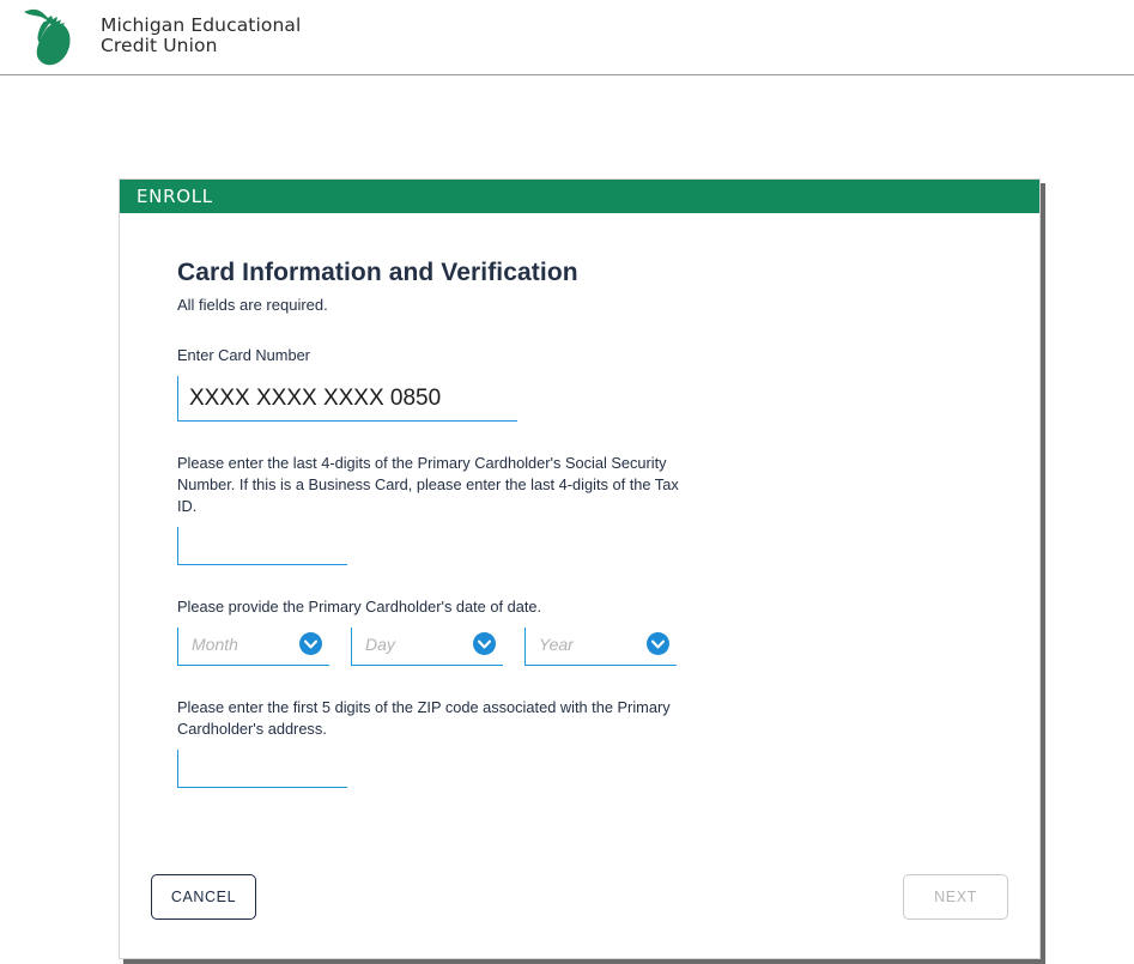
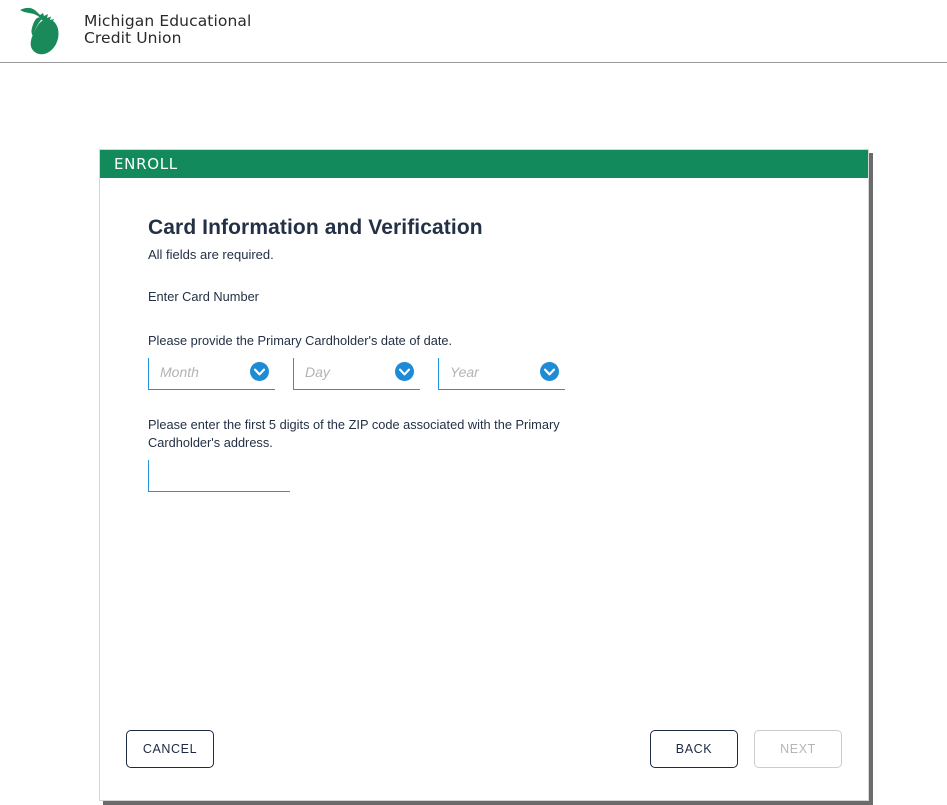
  Michigan Educational
  Credit Union
  ENROLL
  Card Information and Verification
  All fields are required.
  Enter Card Number
- XXXX XXXX XXXX 0850
- Please enter the last 4-digits of the Primary Cardholder's Social Security Number. If this is a Business Card, please enter the last 4-digits of the Tax ID.
  Please provide the Primary Cardholder's date of date.
  Month
  Day
  Year
  Please enter the first 5 digits of the ZIP code associated with the Primary Cardholder's address.
  CANCEL
+ BACK
  NEXT
